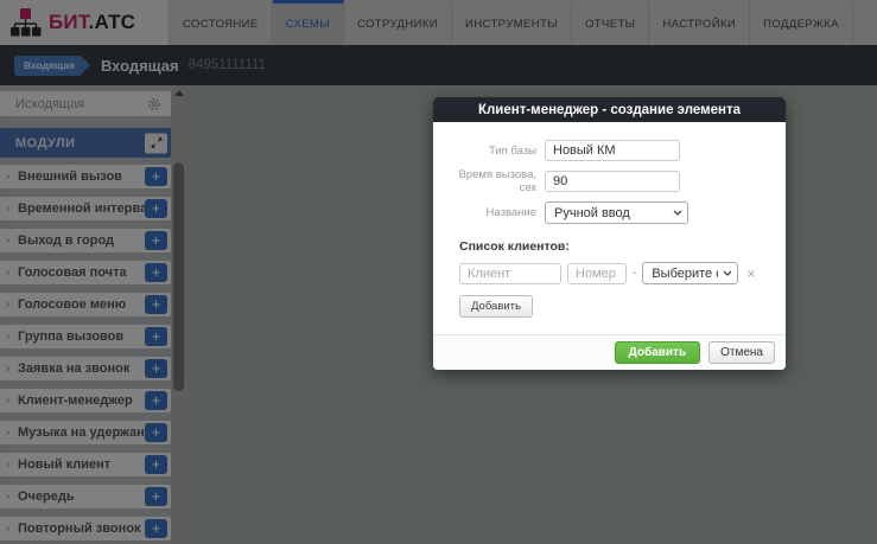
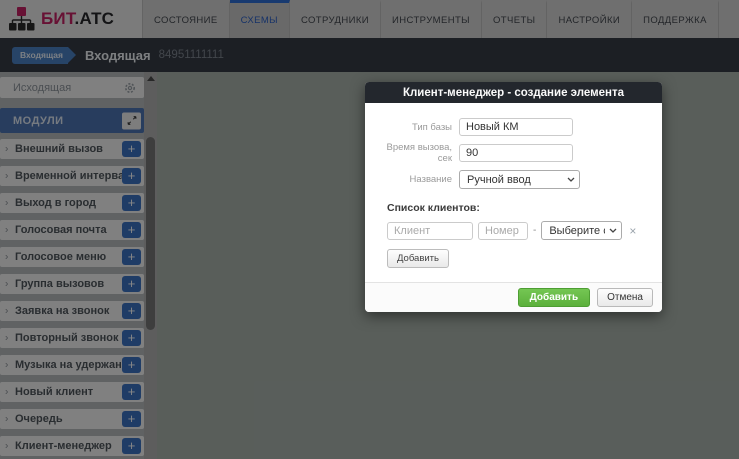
  БИТ.АТС
  СОСТОЯНИЕ
  СХЕМЫ
  СОТРУДНИКИ
  ИНСТРУМЕНТЫ
  ОТЧЕТЫ
  НАСТРОЙКИ
  ПОДДЕРЖКА
  Входящая
  Входящая
  84951111111
  Исходящая
  МОДУЛИ
  ›
  Внешний вызов
  +
  ›
  Временной интерв
  +
  ›
  Выход в город
  +
  ›
  Голосовая почта
  +
  ›
  Голосовое меню
  +
  ›
  Группа вызовов
  +
  ›
  Заявка на звонок
  +
  ›
- Клиент-менеджер
+ Повторный звонок
  +
  ›
  Музыка на удержан
  +
  ›
  Новый клиент
  +
  ›
  Очередь
  +
  ›
- Повторный звонок
+ Клиент-менеджер
  +
  Клиент-менеджер - создание элемента
  Тип базы
  Новый КМ
  Время вызова, сек
  90
  Название
  Ручной ввод
  Список клиентов:
  Клиент
  Номер
  -
  ×
  Добавить
  Добавить
  Отмена
